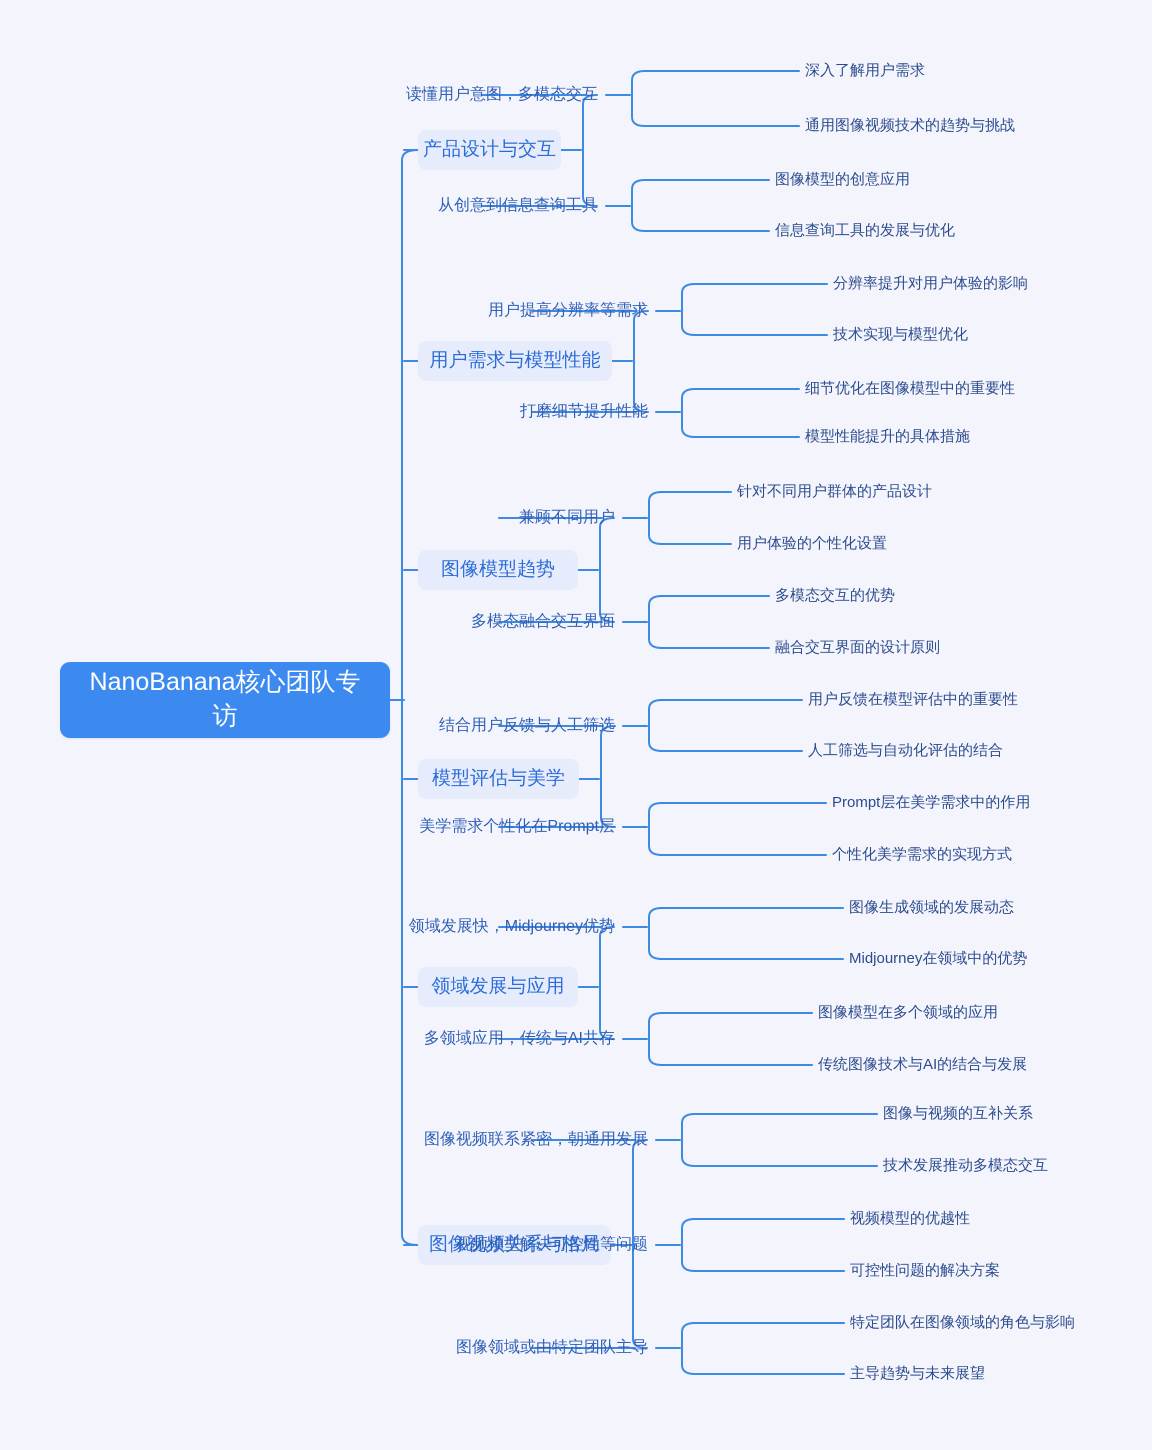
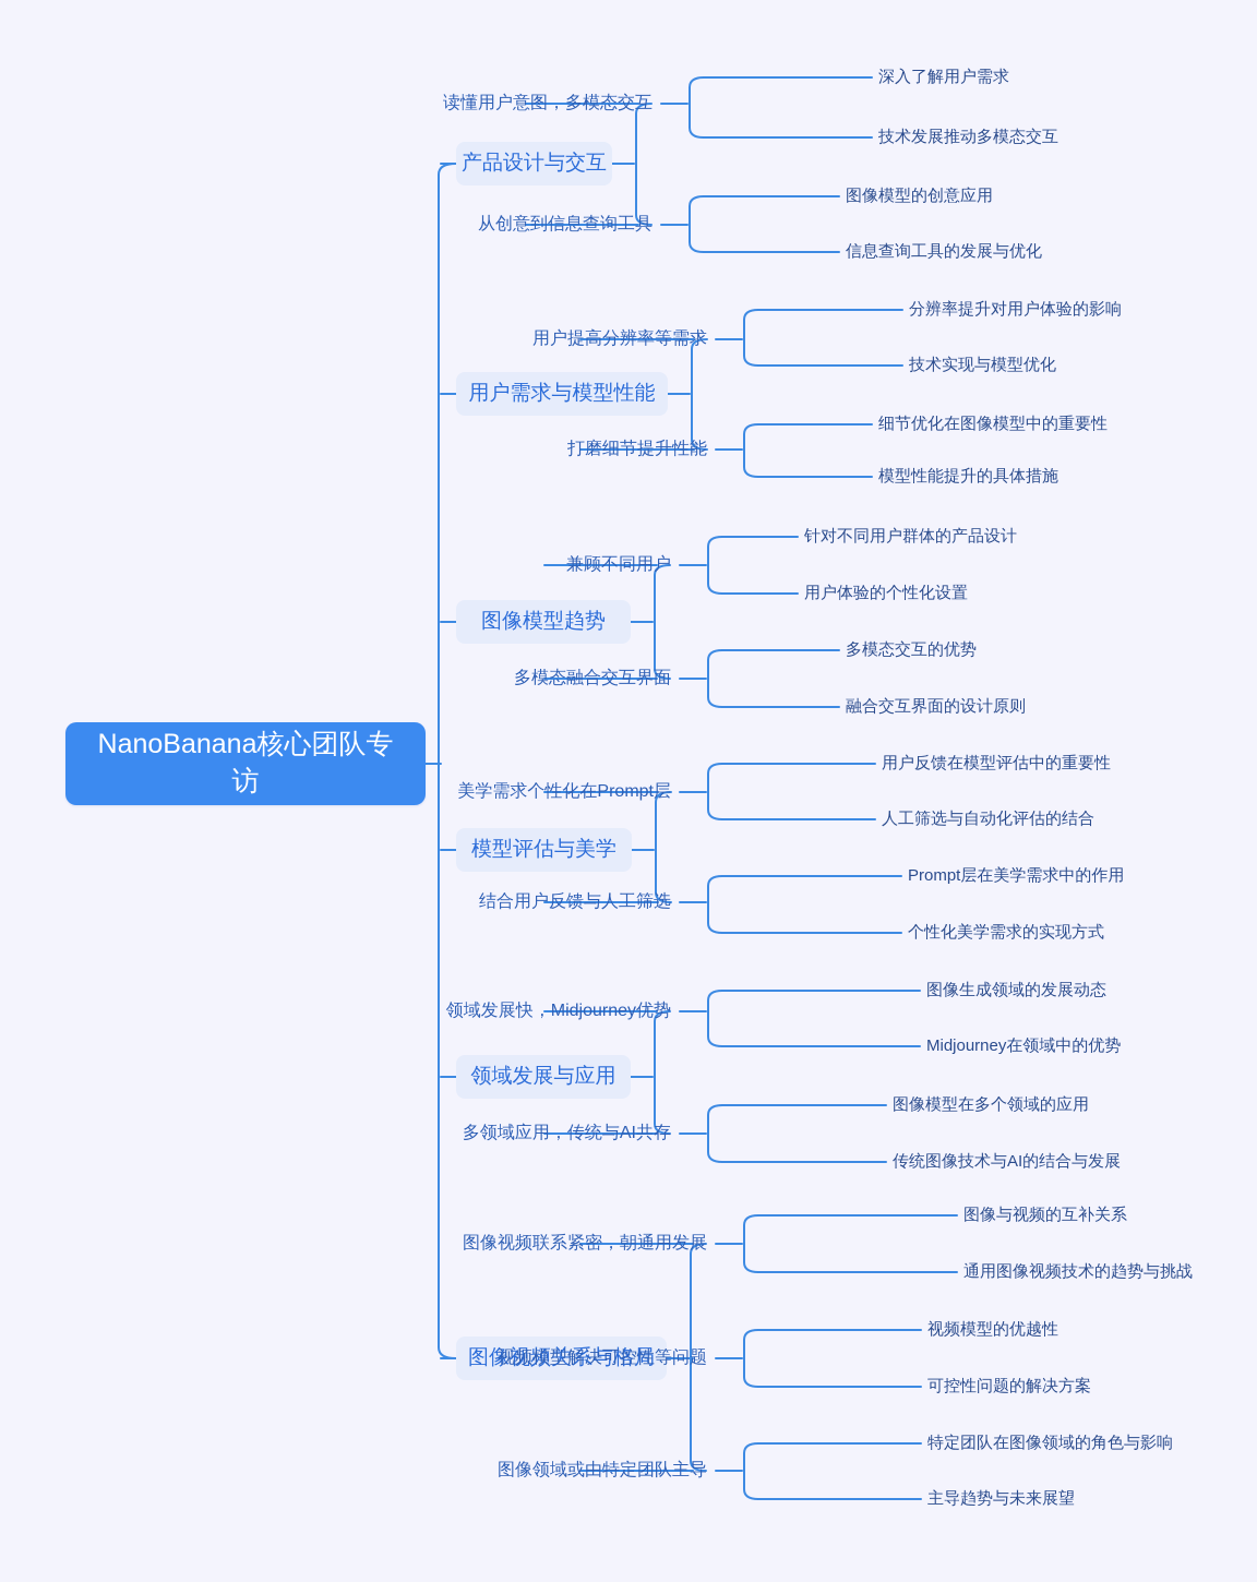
  NanoBanana核心团队专访
  产品设计与交互
  读懂用户意图，多模态交互
  深入了解用户需求
- 通用图像视频技术的趋势与挑战
+ 技术发展推动多模态交互
  从创意到信息查询工具
  图像模型的创意应用
  信息查询工具的发展与优化
  用户需求与模型性能
  用户提高分辨率等需求
  分辨率提升对用户体验的影响
  技术实现与模型优化
  打磨细节提升性能
  细节优化在图像模型中的重要性
  模型性能提升的具体措施
  图像模型趋势
  兼顾不同用户
  针对不同用户群体的产品设计
  用户体验的个性化设置
  多模态融合交互界面
  多模态交互的优势
  融合交互界面的设计原则
  模型评估与美学
- 结合用户反馈与人工筛选
+ 美学需求个性化在Prompt层
  用户反馈在模型评估中的重要性
  人工筛选与自动化评估的结合
- 美学需求个性化在Prompt层
+ 结合用户反馈与人工筛选
  Prompt层在美学需求中的作用
  个性化美学需求的实现方式
  领域发展与应用
  领域发展快，Midjourney优势
  图像生成领域的发展动态
  Midjourney在领域中的优势
  多领域应用，传统与AI共存
  图像模型在多个领域的应用
  传统图像技术与AI的结合与发展
  图像视频关系与格局
  图像视频联系紧密，朝通用发展
  图像与视频的互补关系
- 技术发展推动多模态交互
+ 通用图像视频技术的趋势与挑战
  视频模型解决可控性等问题
  视频模型的优越性
  可控性问题的解决方案
  图像领域或由特定团队主导
  特定团队在图像领域的角色与影响
  主导趋势与未来展望
